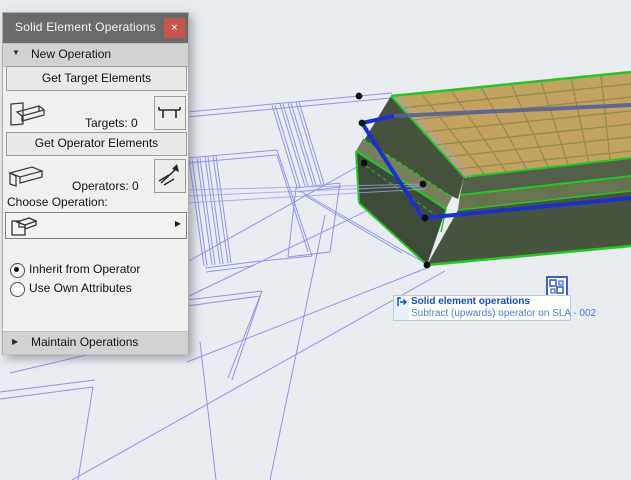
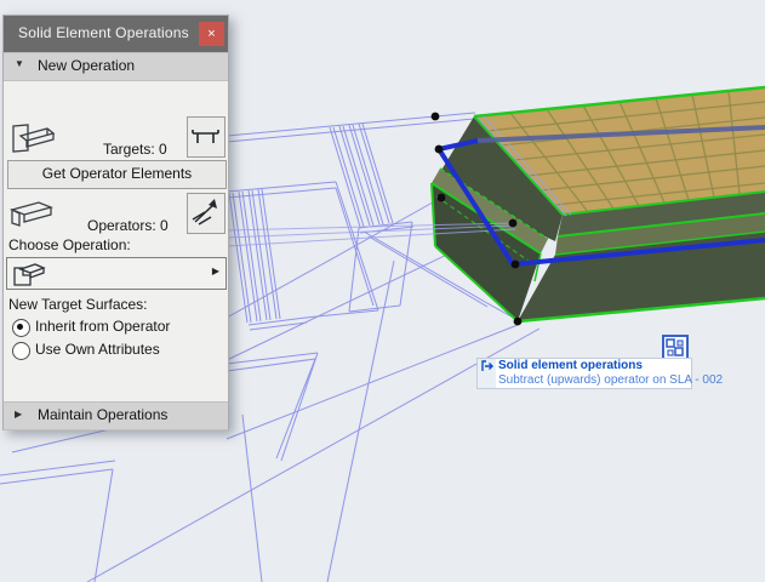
  Solid element operations
  Subtract (upwards) operator on SLA - 002
  Solid Element Operations
  ×
  ▼
  New Operation
- Get Target Elements
  Targets: 0
  Get Operator Elements
  Operators: 0
  Choose Operation:
  ▶
+ New Target Surfaces:
  Inherit from Operator
  Use Own Attributes
  ▶
  Maintain Operations
